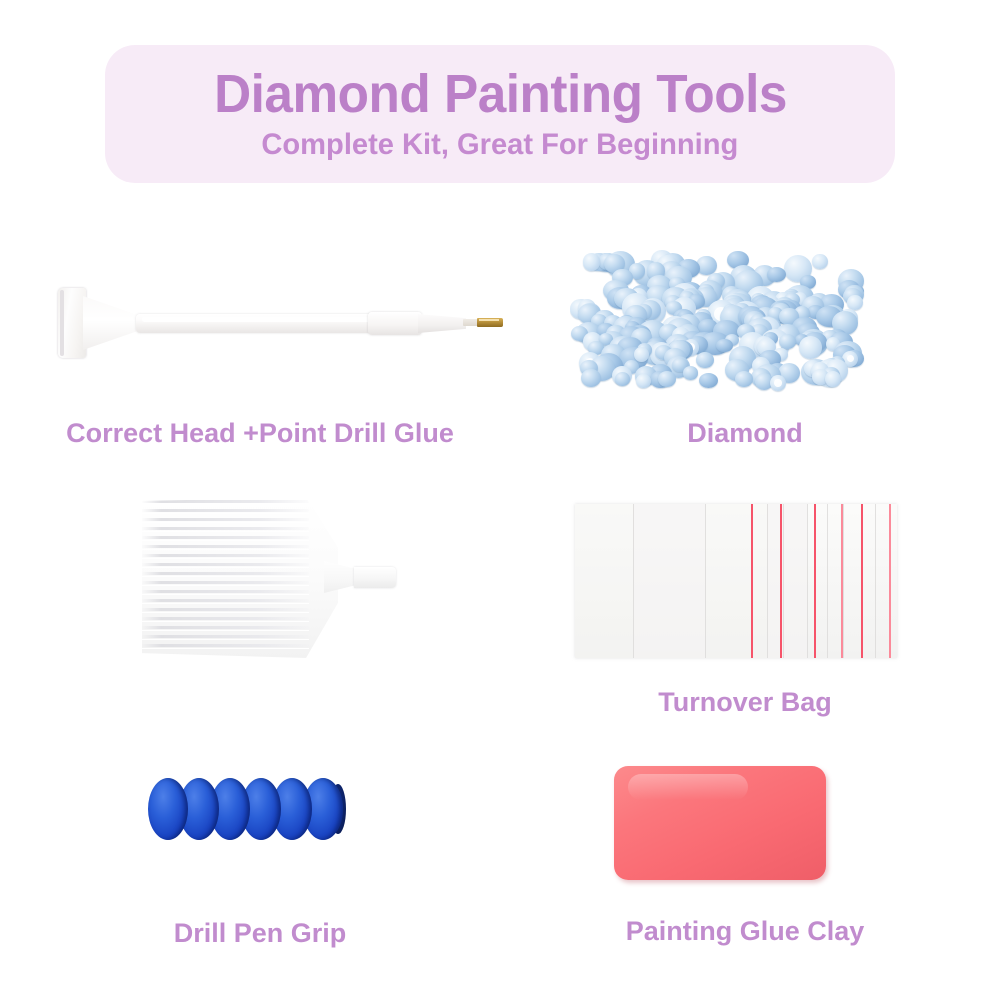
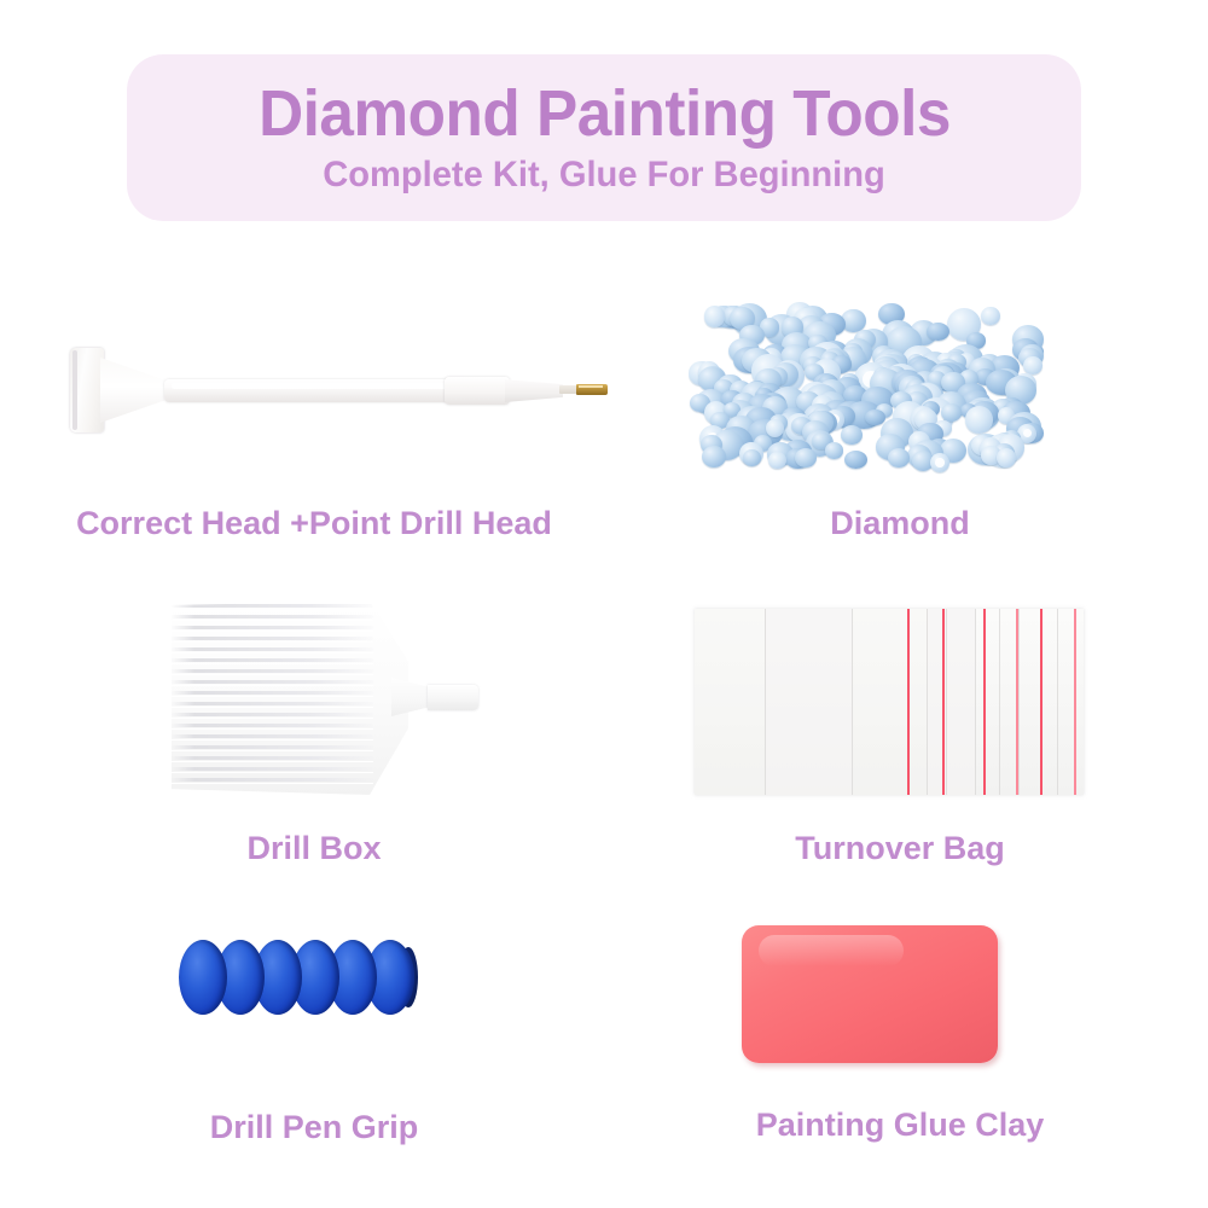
  Diamond Painting Tools
- Complete Kit, Great For Beginning
+ Complete Kit, Glue For Beginning
- Correct Head +Point Drill Glue
+ Correct Head +Point Drill Head
  Diamond
+ Drill Box
  Turnover Bag
  Drill Pen Grip
  Painting Glue Clay
